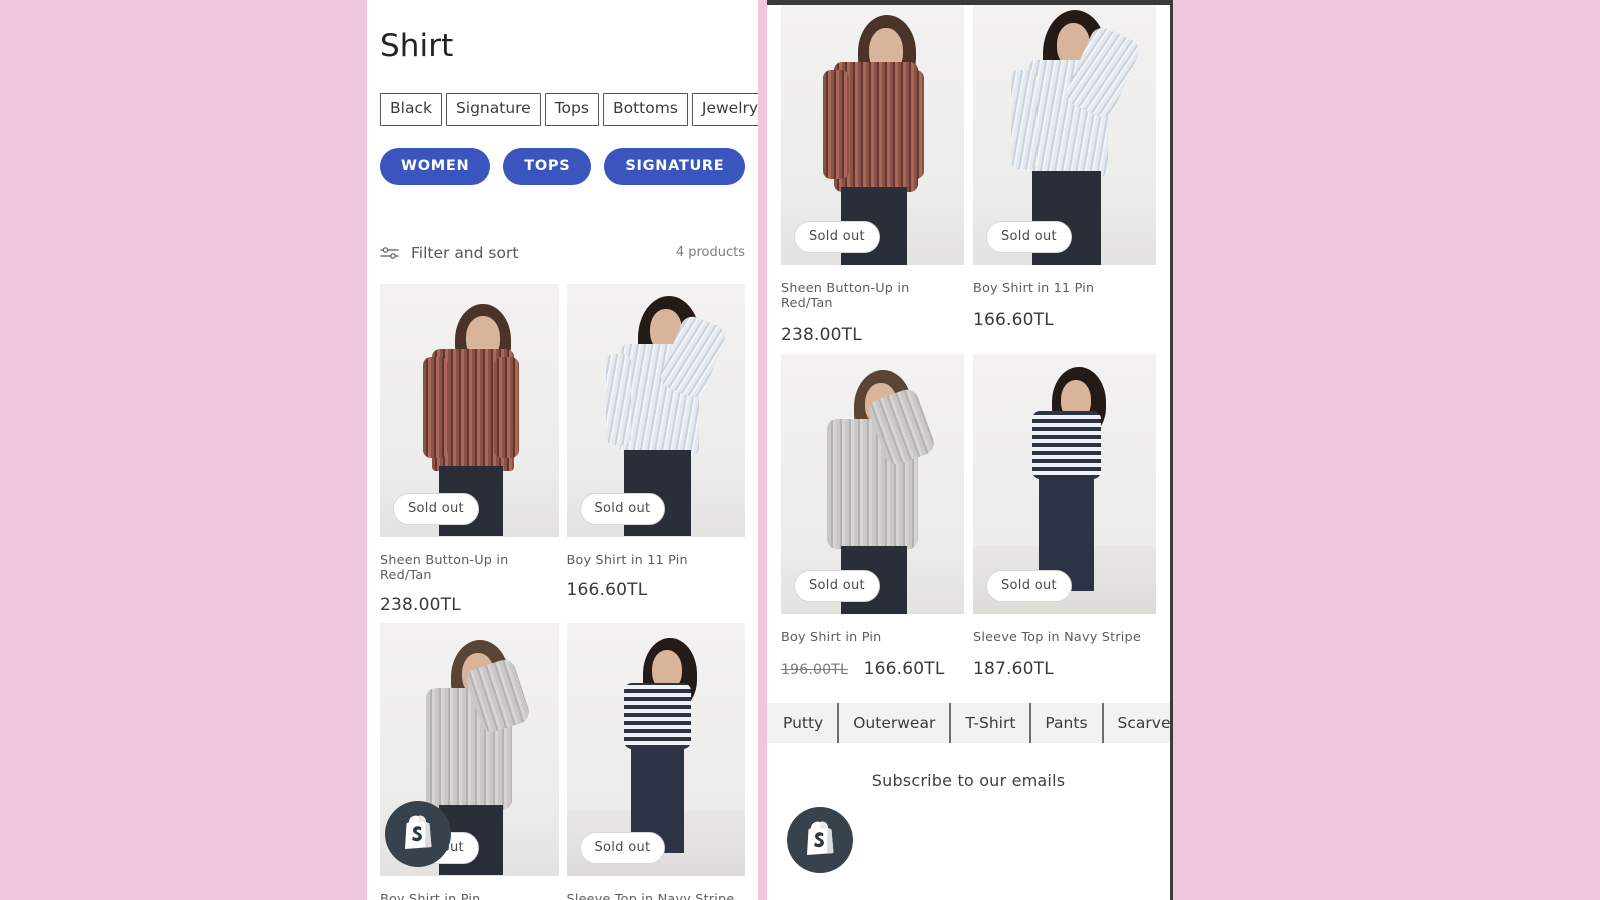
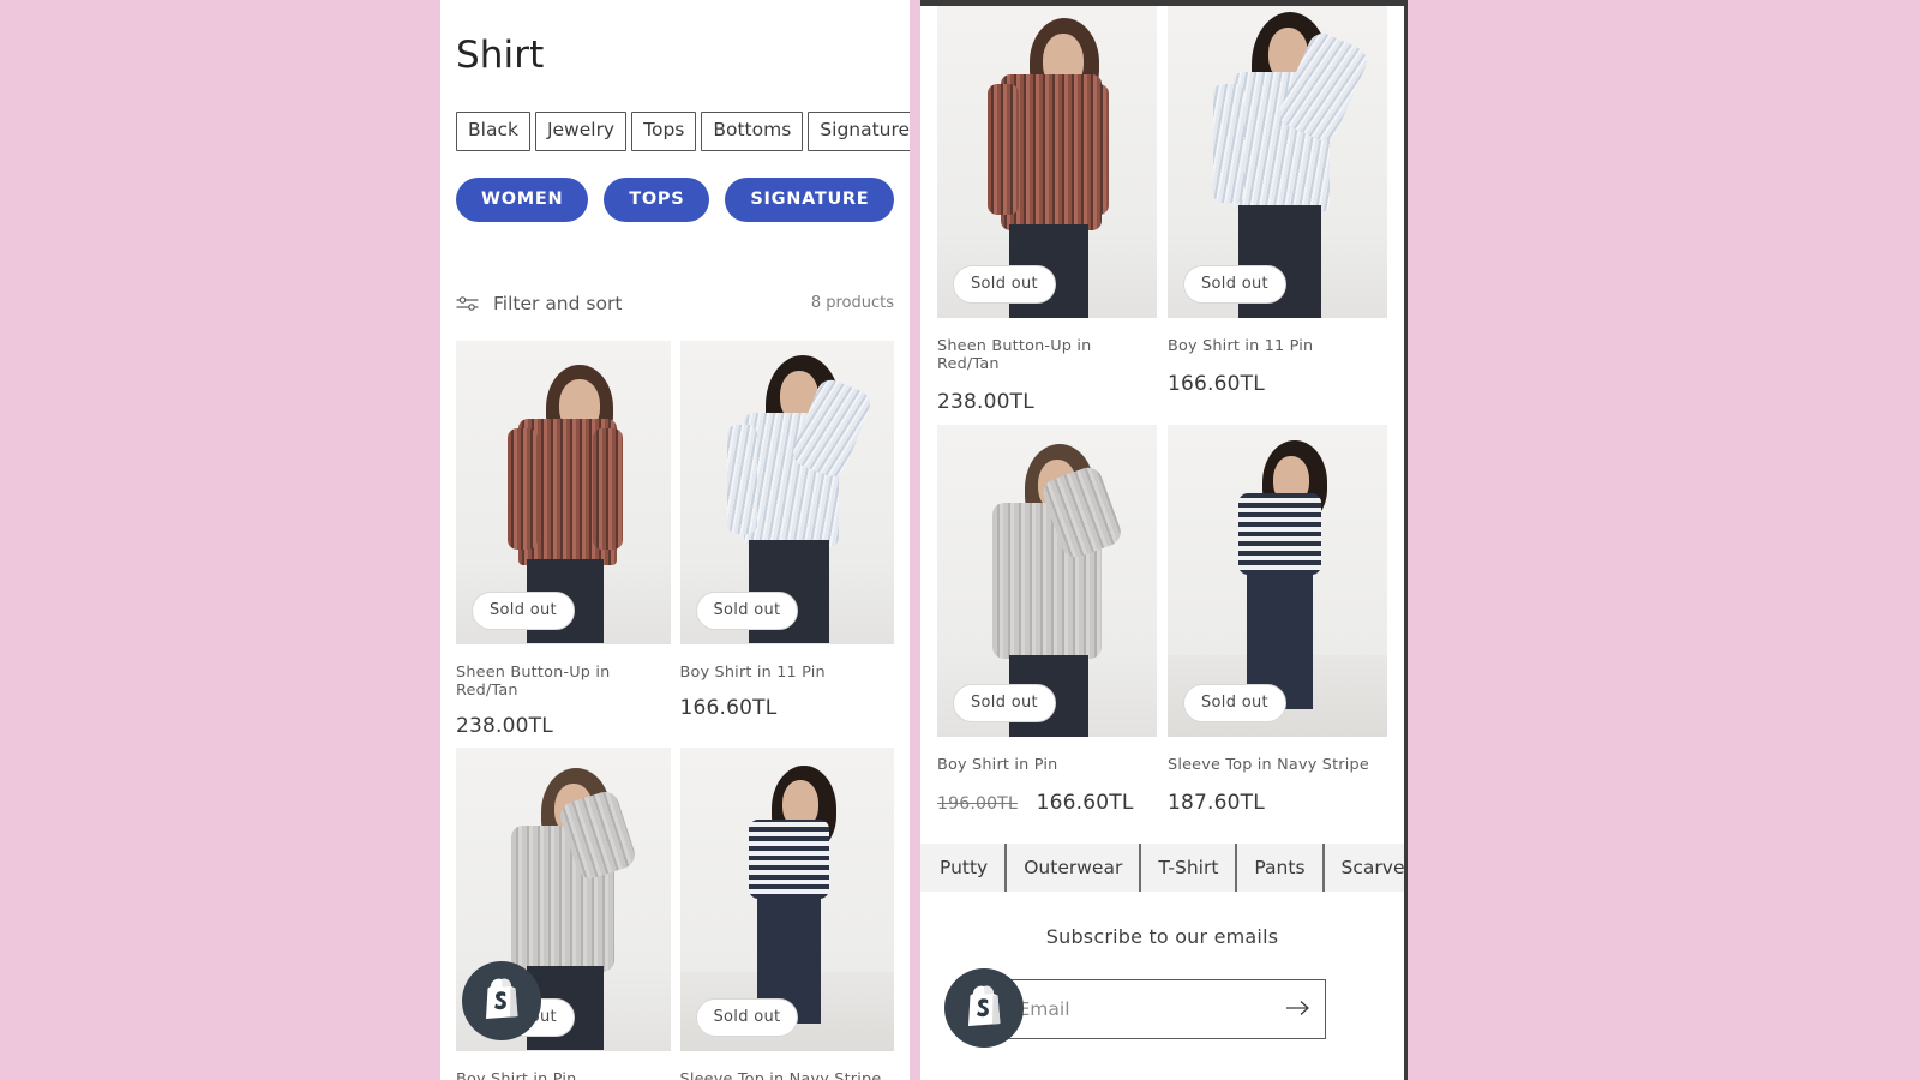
  Shirt
  Black
- Signature
+ Jewelry
  Tops
  Bottoms
- Jewelry
+ Signature
  WOMEN
  TOPS
  SIGNATURE
  Filter and sort
- 4 products
+ 8 products
  Sold out
  Sheen Button-Up in Red/Tan
  238.00TL
  Sold out
  Boy Shirt in 11 Pin
  166.60TL
  Boy Shirt in Pin
  Sold out
  Sleeve Top in Navy Stripe
  Sold out
  Sheen Button-Up in Red/Tan
  238.00TL
  Sold out
  Boy Shirt in 11 Pin
  166.60TL
  Sold out
  Boy Shirt in Pin
  196.00TL 166.60TL
  Sold out
  Sleeve Top in Navy Stripe
  187.60TL
  Putty
  Outerwear
  T-Shirt
  Pants
  Scarve
  Subscribe to our emails
+ Email
